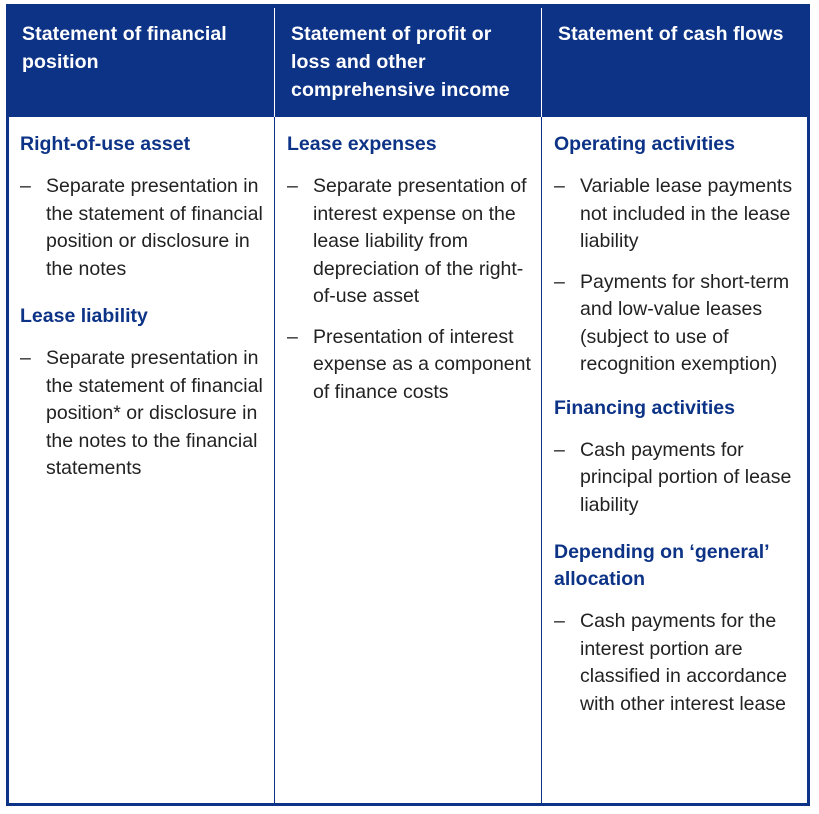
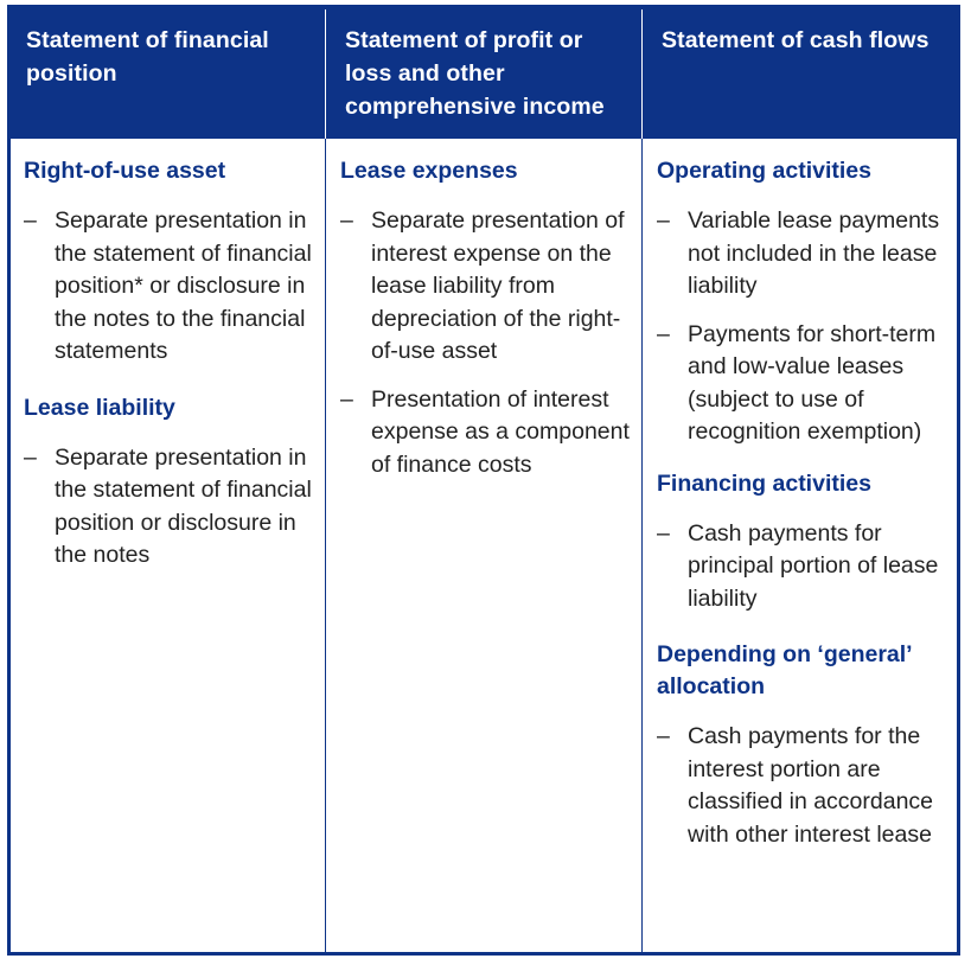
  Statement of financial position
  Statement of profit or loss and other comprehensive income
  Statement of cash flows
  Right-of-use asset
  –
- Separate presentation in the statement of financial position or disclosure in the notes
+ Separate presentation in the statement of financial position* or disclosure in the notes to the financial statements
  Lease liability
  –
- Separate presentation in the statement of financial position* or disclosure in the notes to the financial statements
+ Separate presentation in the statement of financial position or disclosure in the notes
  Lease expenses
  –
  Separate presentation of interest expense on the lease liability from depreciation of the right-of-use asset
  –
  Presentation of interest expense as a component of finance costs
  Operating activities
  –
  Variable lease payments not included in the lease liability
  –
  Payments for short-term and low-value leases (subject to use of recognition exemption)
  Financing activities
  –
  Cash payments for principal portion of lease liability
  Depending on ‘general’ allocation
  –
  Cash payments for the interest portion are classified in accordance with other interest lease
